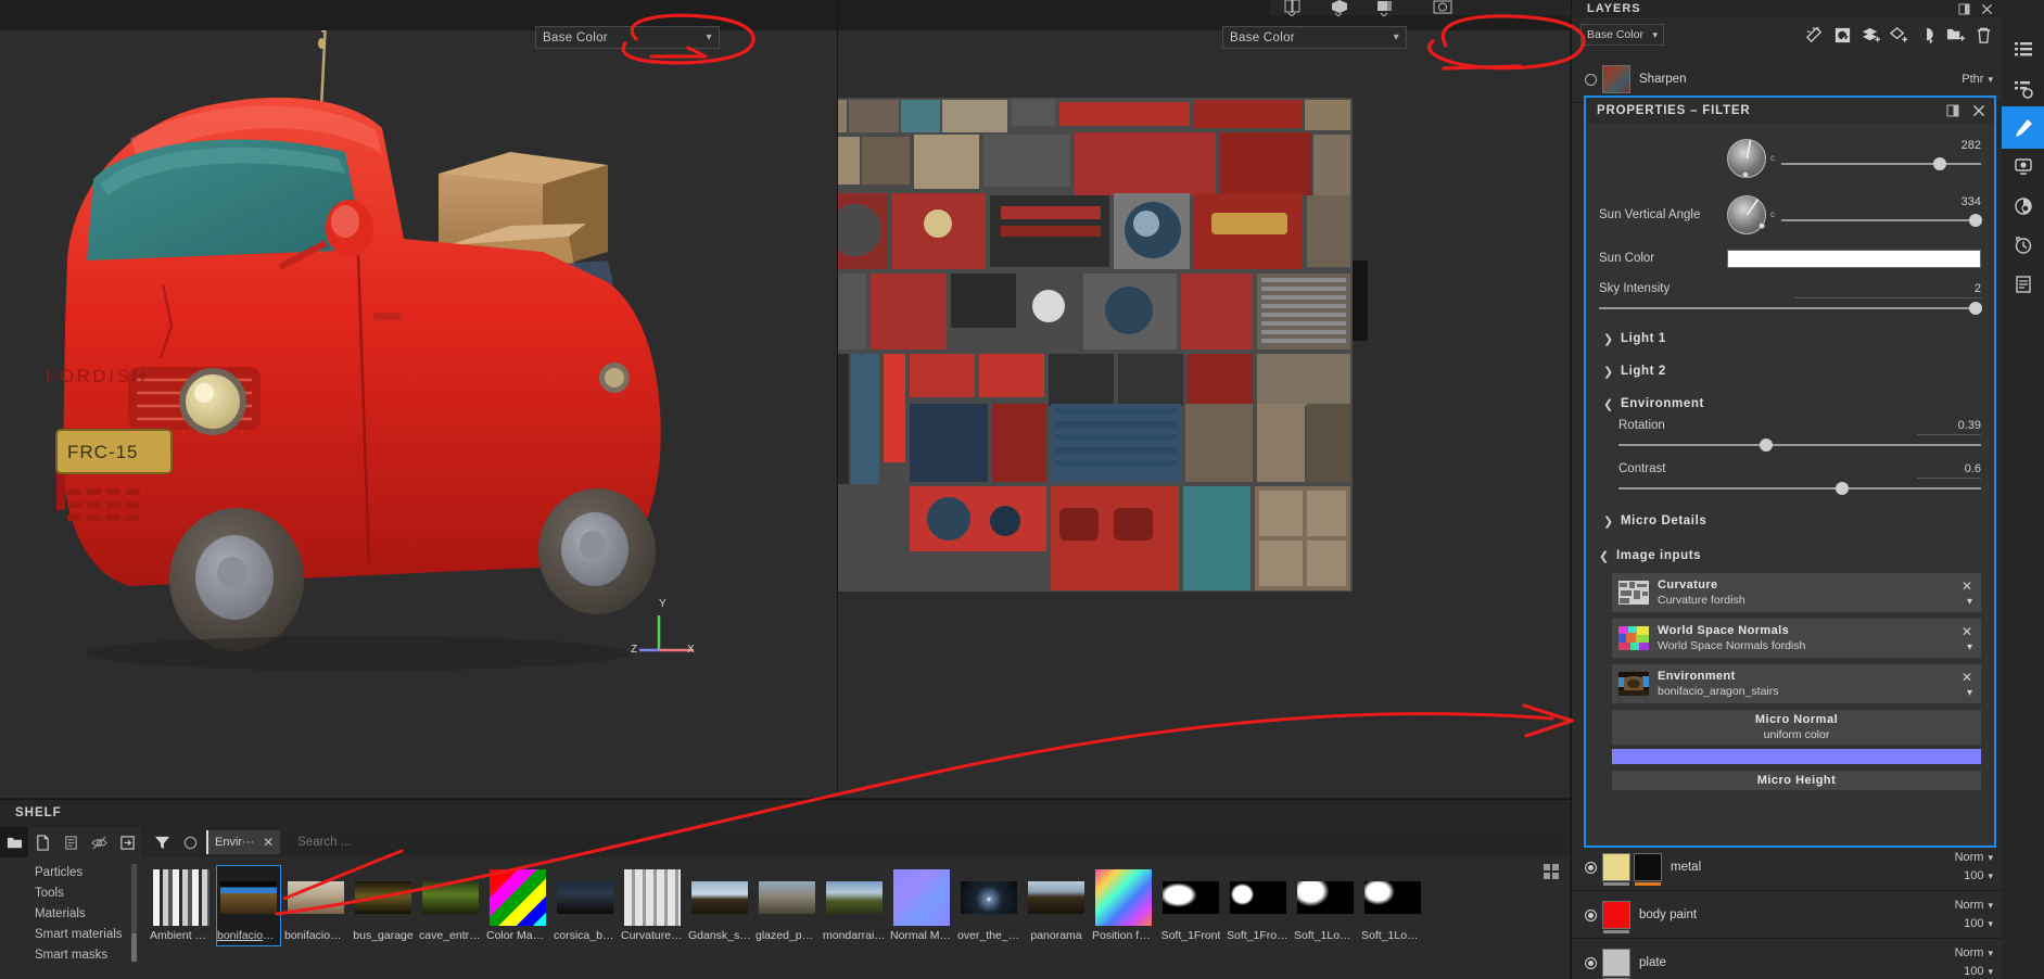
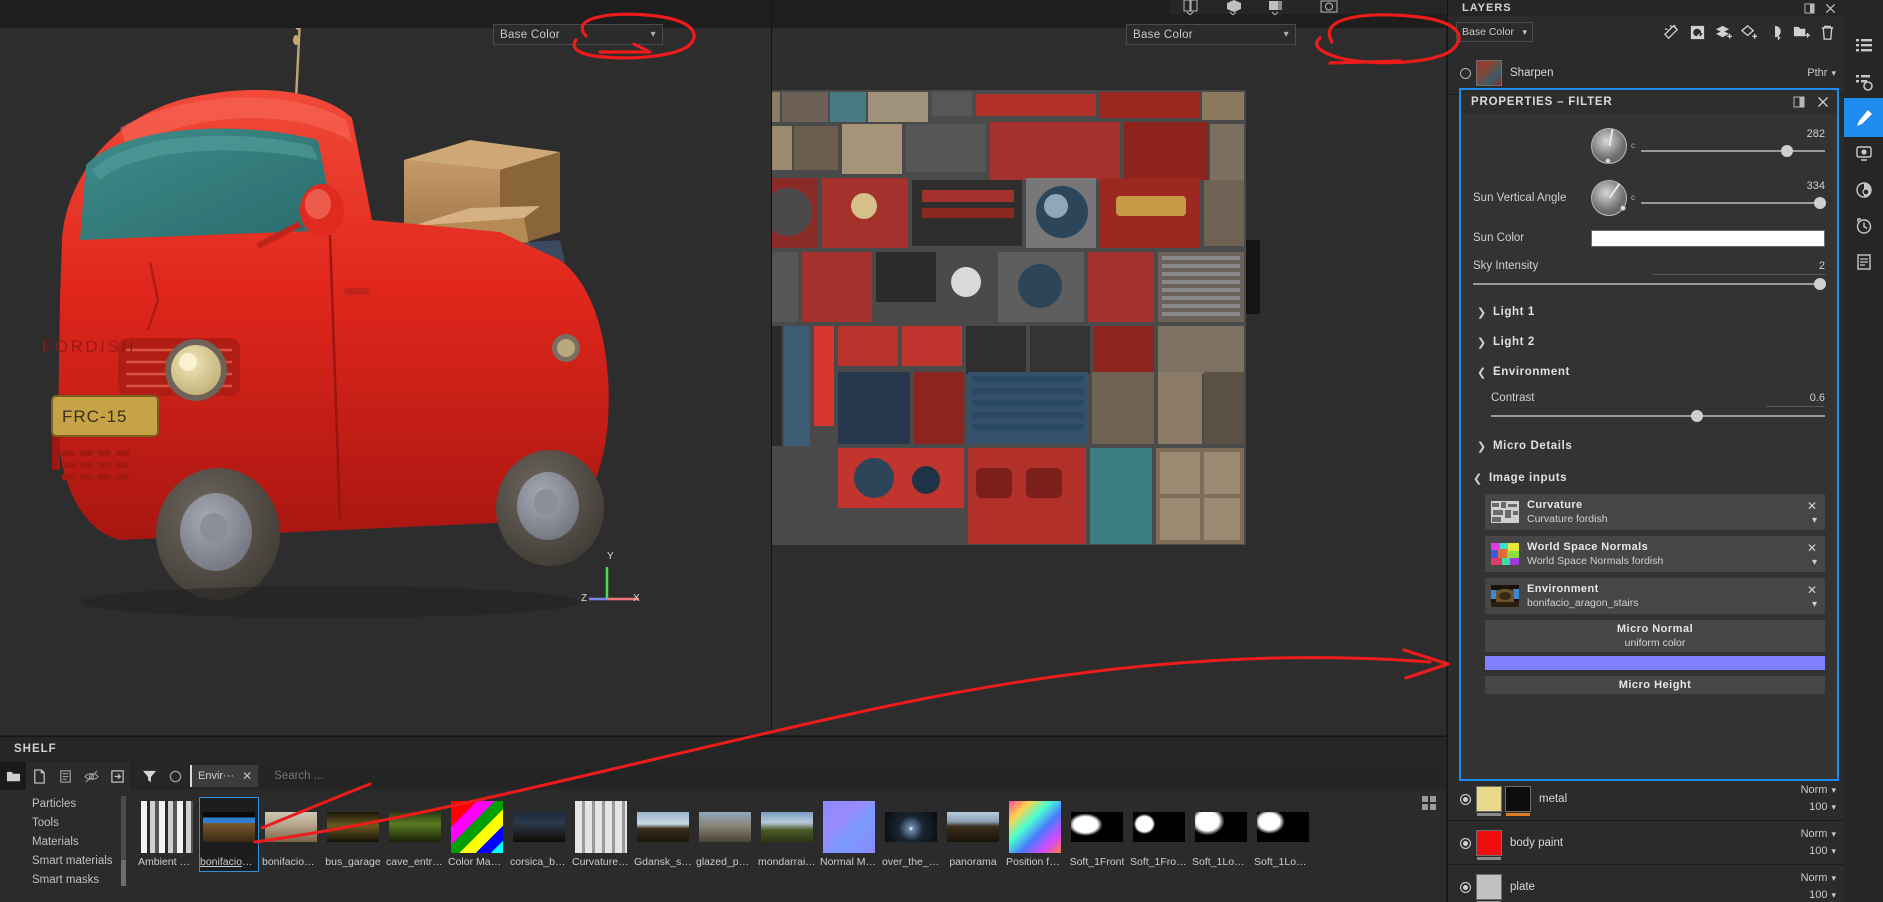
  FRC-15
  FORDISH
  Base Color
  ▾
  Y
  Z
  X
  Base Color
  ▾
  SHELF
  Particles
  Tools
  Materials
  Smart materials
  Smart masks
  Envir···
  ✕
  Search ...
  Ambient O...
  bonifacio_a.
  bonifacio_st.
  bus_garage
  cave_entry_
  Color Map f.
  corsica_bea
  Curvature f..
  Gdansk_shi.
  glazed_patio
  mondarrain_
  Normal Ma..
  over_the_cl.
  panorama
  Position for..
  Soft_1Front
  Soft_1Front.
  Soft_1LowC
  Soft_1LowC
  LAYERS
  Base Color
  ▾
  Sharpen
  Pthr ▾
  metal
  Norm ▾
  100 ▾
  body paint
  Norm ▾
  100 ▾
  plate
  Norm ▾
  100 ▾
  PROPERTIES – FILTER
  c
  282
  Sun Vertical Angle
  c
  334
  Sun Color
  Sky Intensity
  2
  ❯
  Light 1
  ❯
  Light 2
  ❮
  Environment
- Rotation
- 0.39
  Contrast
  0.6
  ❯
  Micro Details
  ❮
  Image inputs
  Curvature
  Curvature fordish
  ✕
  ▾
  World Space Normals
  World Space Normals fordish
  ✕
  ▾
  Environment
  bonifacio_aragon_stairs
  ✕
  ▾
  Micro Normal
  uniform color
  Micro Height
